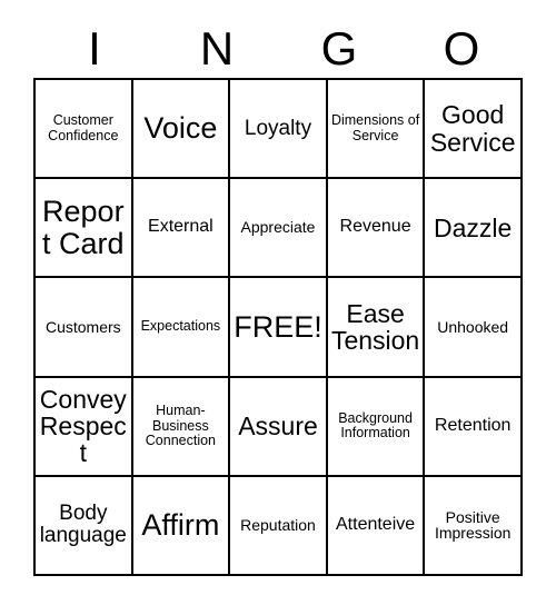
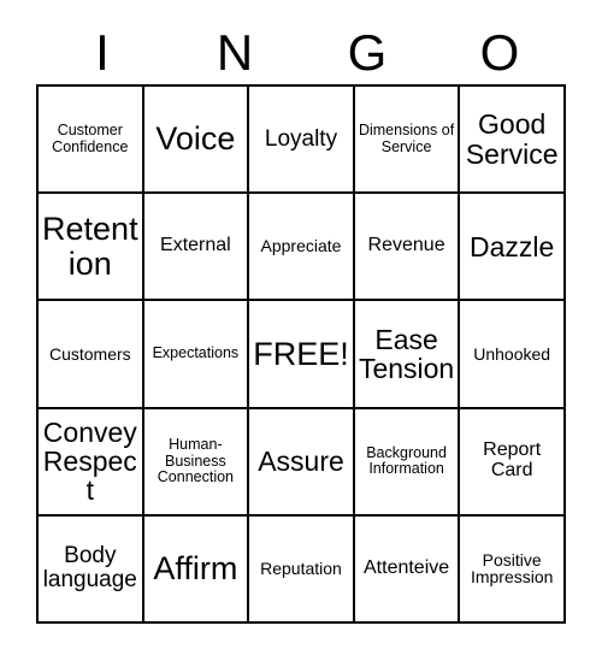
  I
  N
  G
  O
  Customer Confidence
  Voice
  Loyalty
  Dimensions of Service
  Good Service
- Report Card
+ Retention
  External
  Appreciate
  Revenue
  Dazzle
  Customers
  Expectations
  FREE!
  Ease Tension
  Unhooked
  Convey Respect
  Human-Business Connection
  Assure
  Background Information
- Retention
+ Report Card
  Body language
  Affirm
  Reputation
  Attenteive
  Positive Impression
